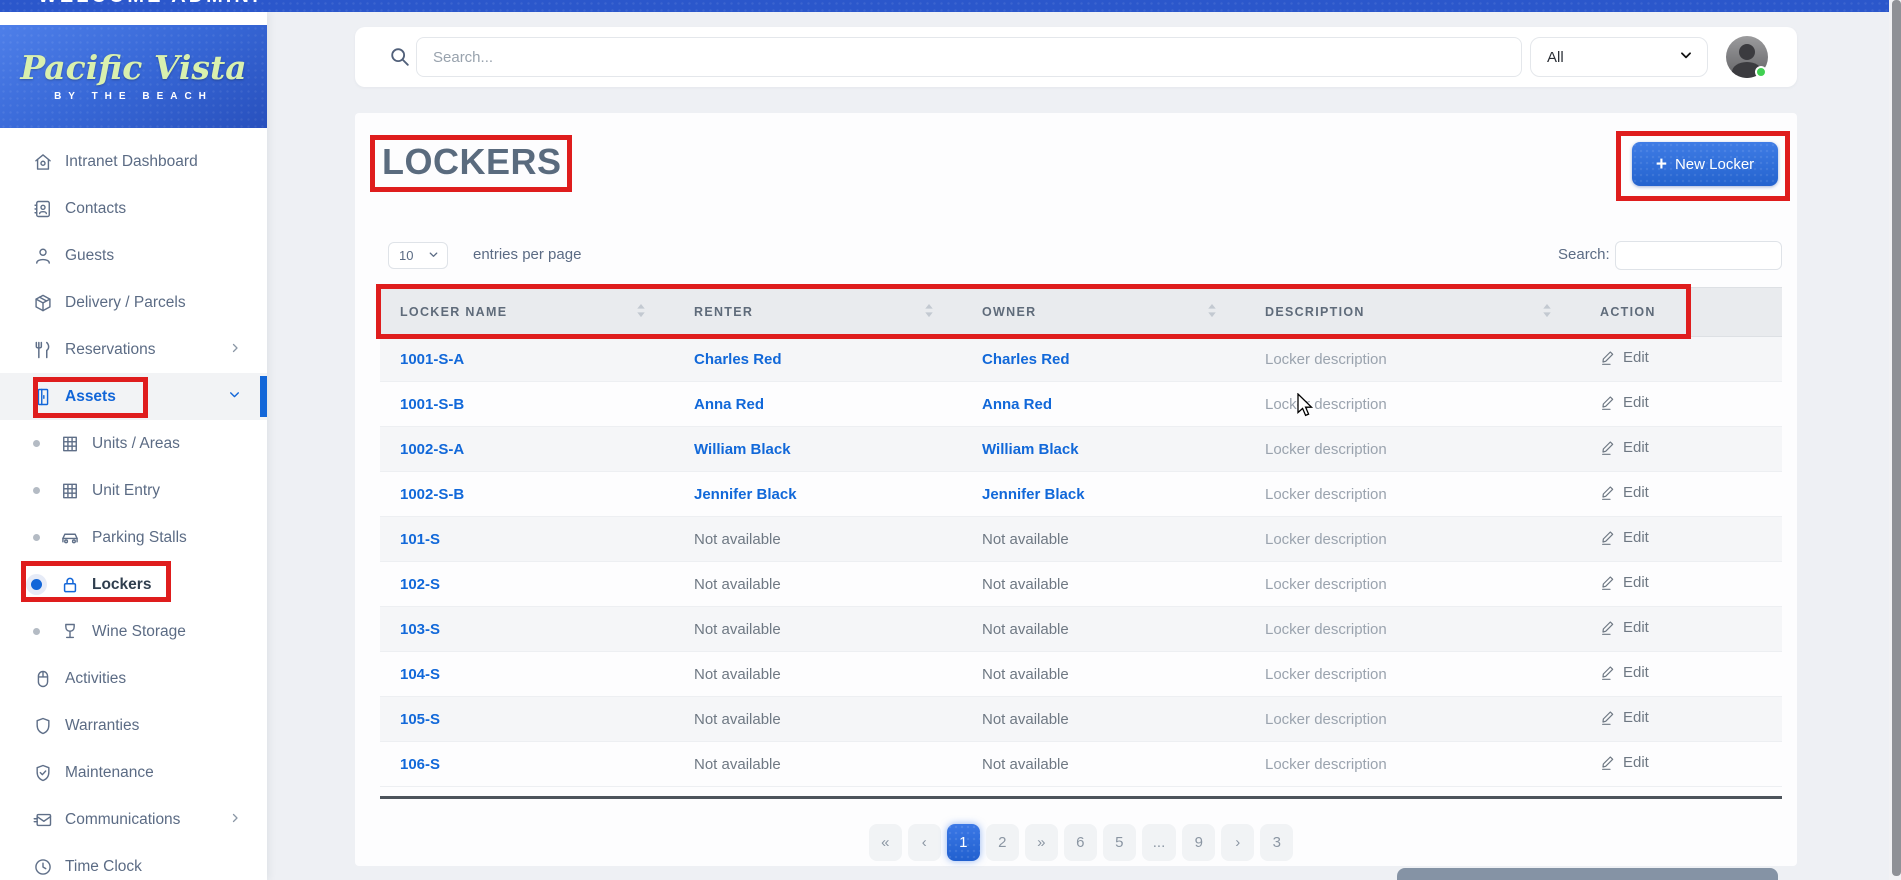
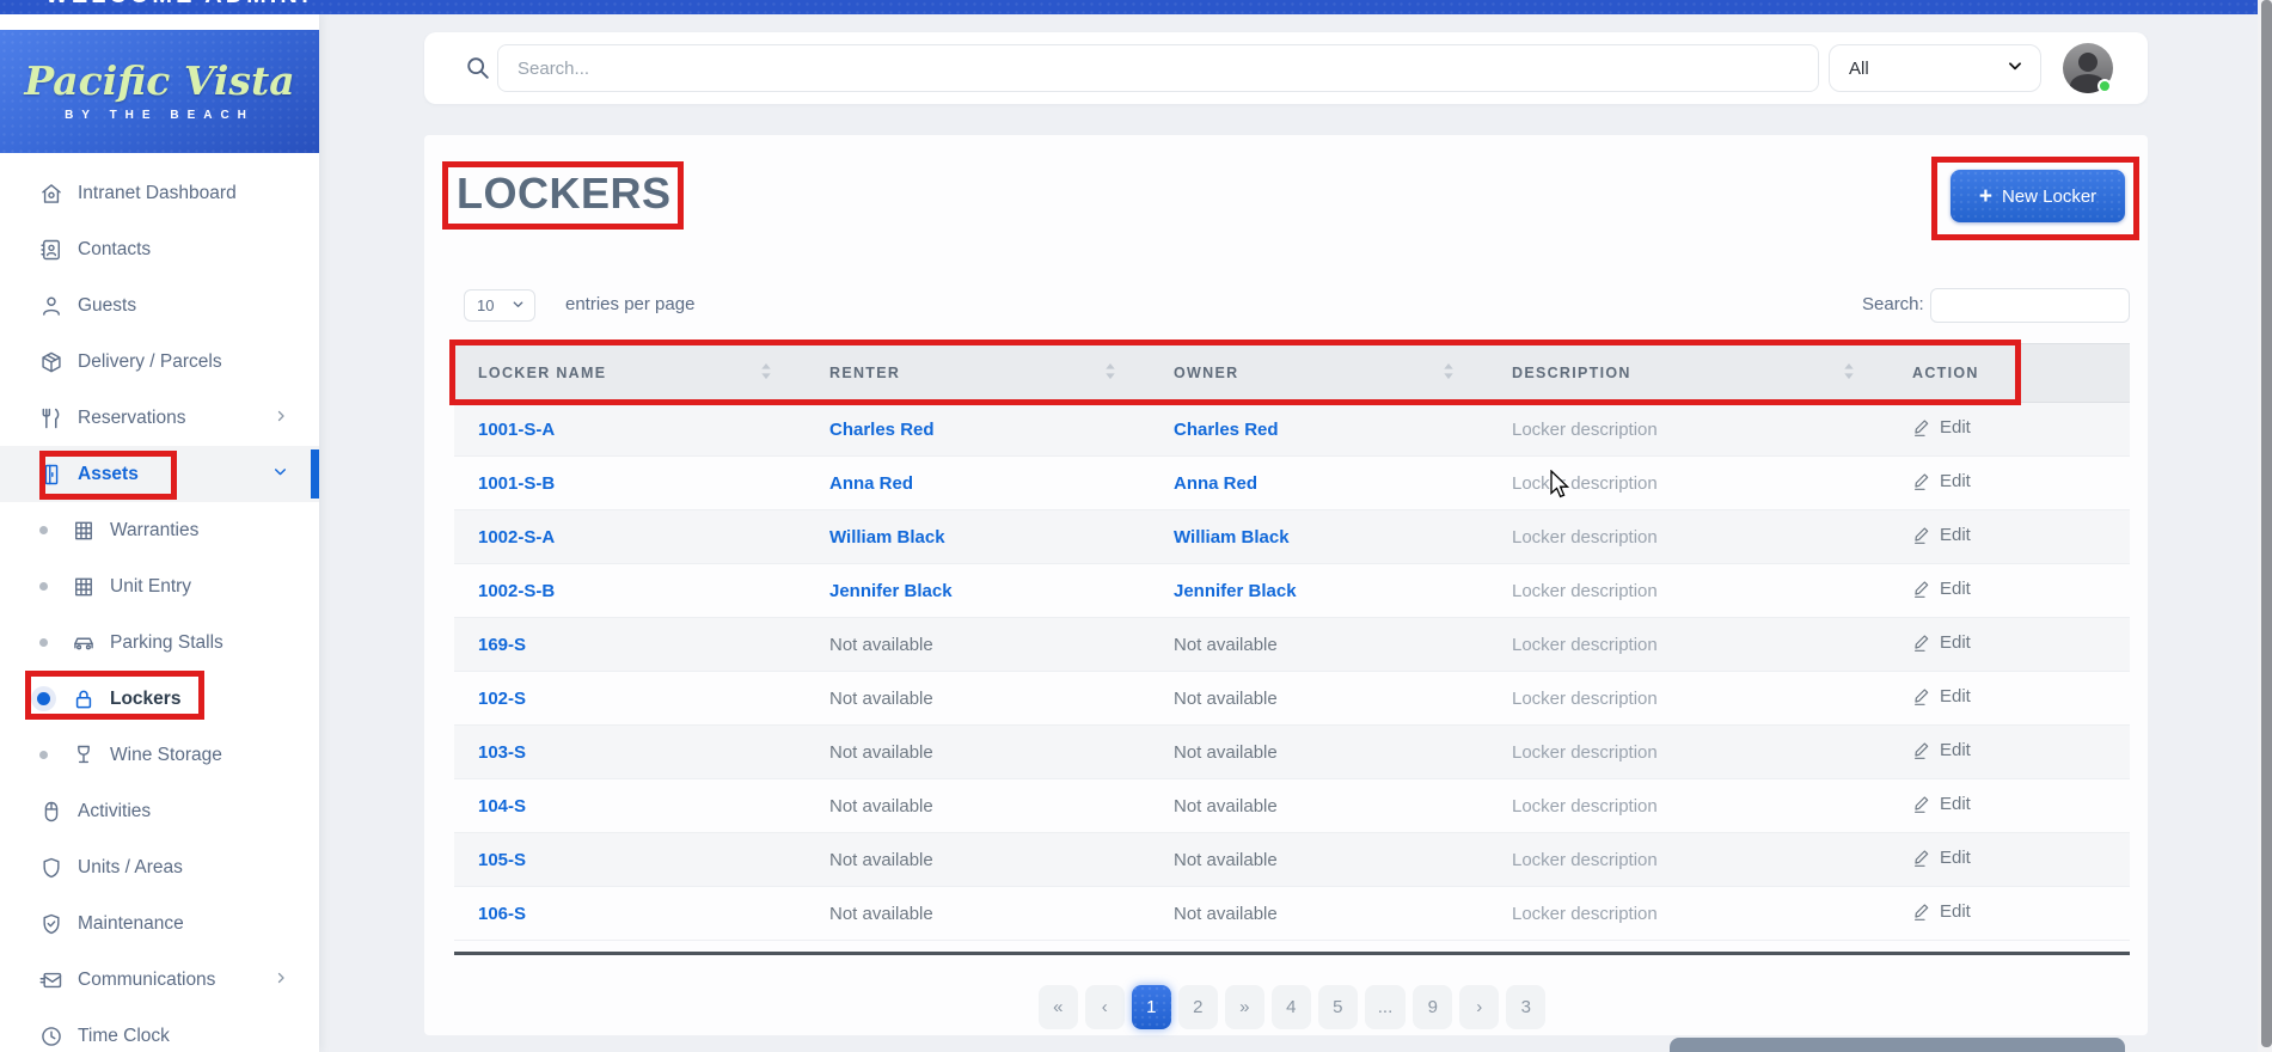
  Pacific Vista
  BY THE BEACH
  Intranet Dashboard
  Contacts
  Guests
  Delivery / Parcels
  Reservations
  Assets
- Units / Areas
+ Warranties
  Unit Entry
  Parking Stalls
  Lockers
  Wine Storage
  Activities
- Warranties
+ Units / Areas
  Maintenance
  Communications
  Time Clock
  Search...
  All
  LOCKERS
  +
  New Locker
  10
  entries per page
  Search:
  	LOCKER NAME	RENTER	OWNER	DESCRIPTION	ACTION
  1001-S-A	Charles Red	Charles Red	Locker description	Edit
  1001-S-B	Anna Red	Anna Red	Lock description	Edit
  1002-S-A	William Black	William Black	Locker description	Edit
  1002-S-B	Jennifer Black	Jennifer Black	Locker description	Edit
- 101-S	Not available	Not available	Locker description	Edit
+ 169-S	Not available	Not available	Locker description	Edit
  102-S	Not available	Not available	Locker description	Edit
  103-S	Not available	Not available	Locker description	Edit
  104-S	Not available	Not available	Locker description	Edit
  105-S	Not available	Not available	Locker description	Edit
  106-S	Not available	Not available	Locker description	Edit
  «
  ‹
  1
  2
  »
- 6
+ 4
  5
  ...
  9
  ›
  3
